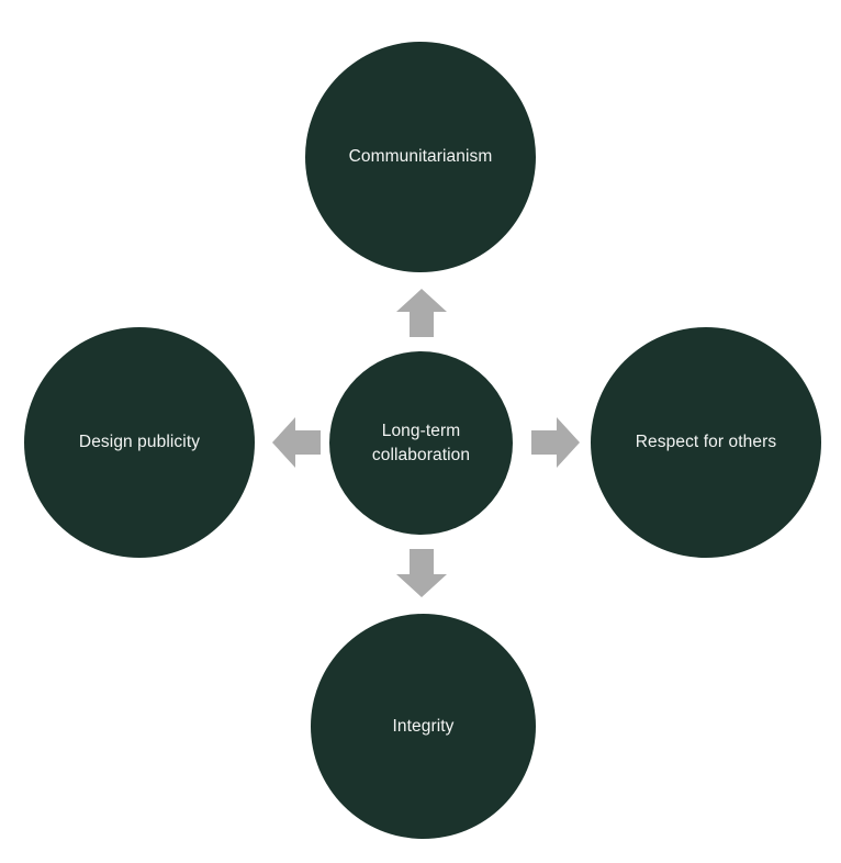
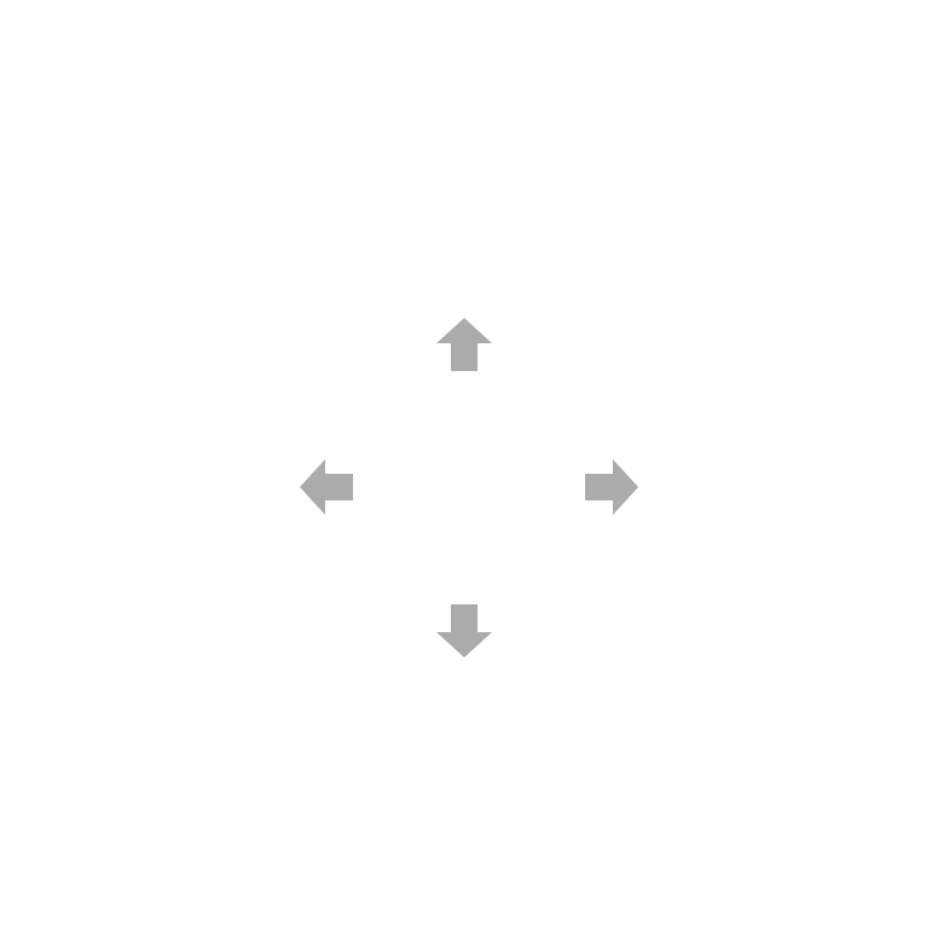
- Communitarianism
- Design publicity
- Respect for others
- Integrity
- Long-term
- collaboration
